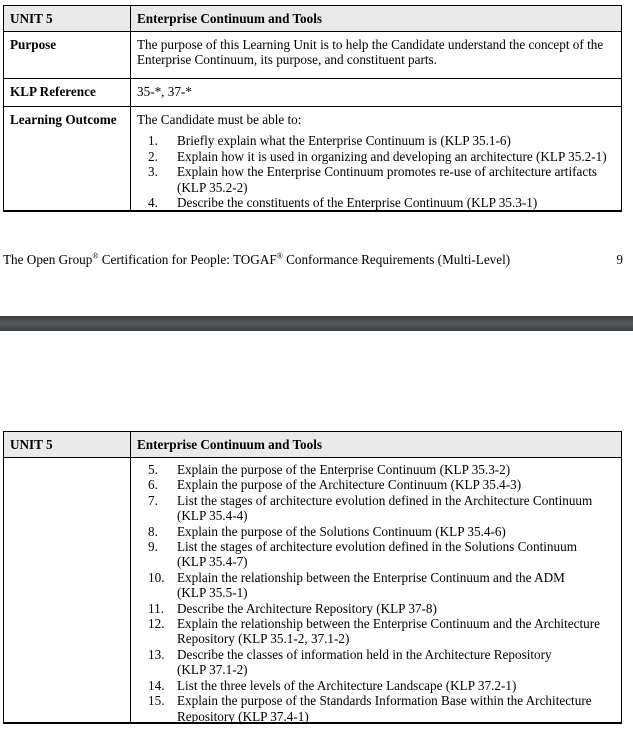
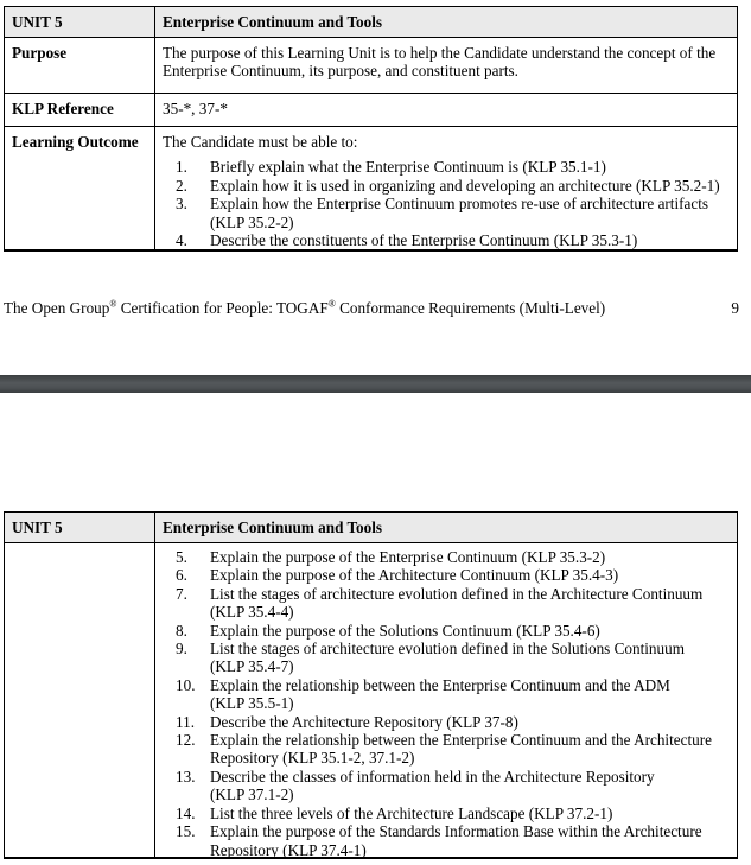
  UNIT 5
  Enterprise Continuum and Tools
  Purpose
  The purpose of this Learning Unit is to help the Candidate understand the concept of the
  Enterprise Continuum, its purpose, and constituent parts.
  KLP Reference
  35-*, 37-*
  Learning Outcome
  The Candidate must be able to:
  1.
- Briefly explain what the Enterprise Continuum is (KLP 35.1-6)
+ Briefly explain what the Enterprise Continuum is (KLP 35.1-1)
  2.
  Explain how it is used in organizing and developing an architecture (KLP 35.2-1)
  3.
  Explain how the Enterprise Continuum promotes re-use of architecture artifacts
  (KLP 35.2-2)
  4.
  Describe the constituents of the Enterprise Continuum (KLP 35.3-1)
  The Open Group® Certification for People: TOGAF® Conformance Requirements (Multi-Level)
  9
  UNIT 5
  Enterprise Continuum and Tools
  5.
  Explain the purpose of the Enterprise Continuum (KLP 35.3-2)
  6.
  Explain the purpose of the Architecture Continuum (KLP 35.4-3)
  7.
  List the stages of architecture evolution defined in the Architecture Continuum
  (KLP 35.4-4)
  8.
  Explain the purpose of the Solutions Continuum (KLP 35.4-6)
  9.
  List the stages of architecture evolution defined in the Solutions Continuum
  (KLP 35.4-7)
  10.
  Explain the relationship between the Enterprise Continuum and the ADM
  (KLP 35.5-1)
  11.
  Describe the Architecture Repository (KLP 37-8)
  12.
  Explain the relationship between the Enterprise Continuum and the Architecture
  Repository (KLP 35.1-2, 37.1-2)
  13.
  Describe the classes of information held in the Architecture Repository
  (KLP 37.1-2)
  14.
  List the three levels of the Architecture Landscape (KLP 37.2-1)
  15.
  Explain the purpose of the Standards Information Base within the Architecture
  Repository (KLP 37.4-1)
